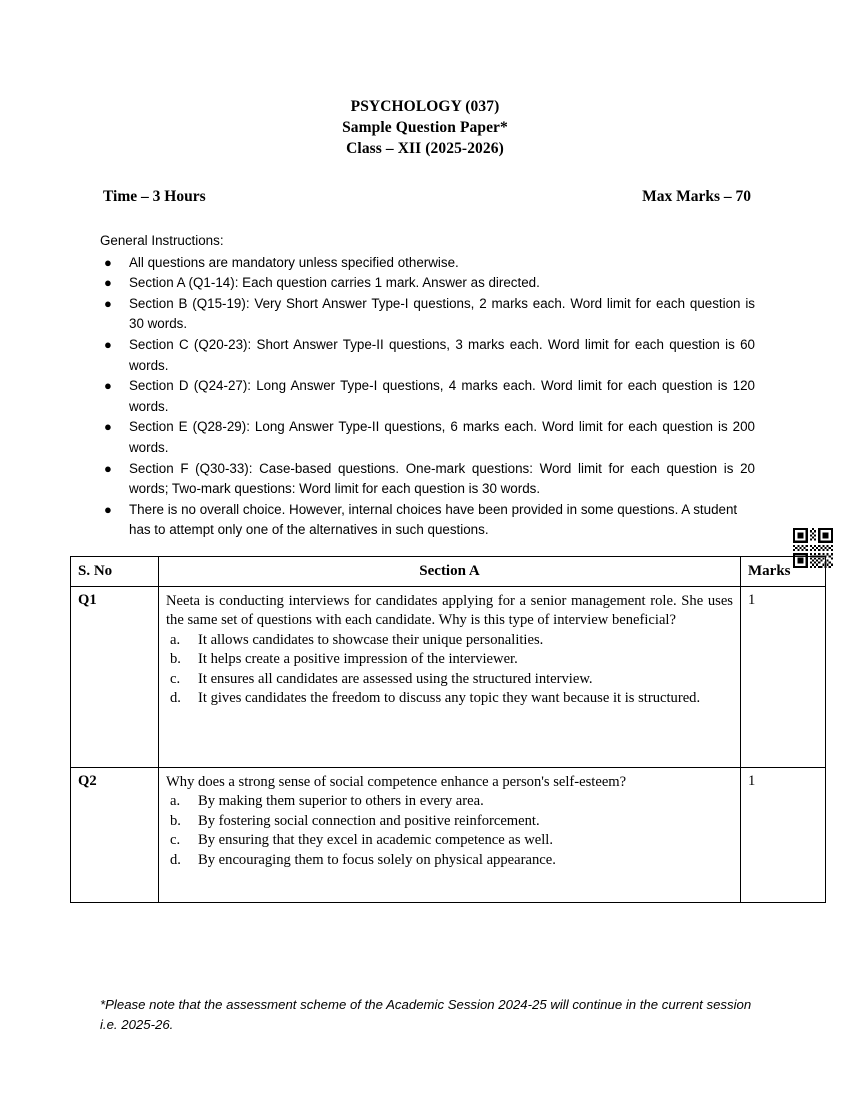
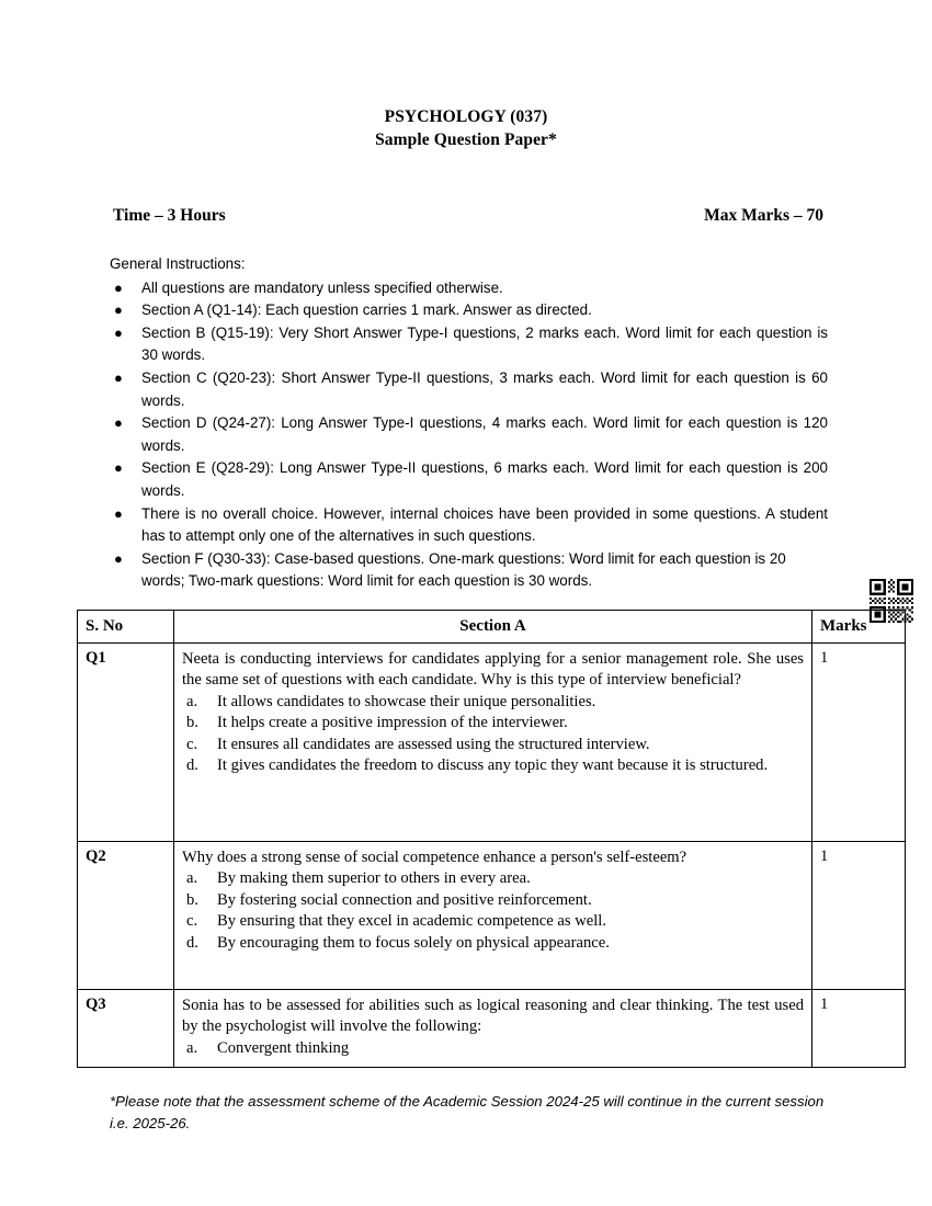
  PSYCHOLOGY (037)
  Sample Question Paper*
- Class – XII (2025-2026)
  Time – 3 Hours
  Max Marks – 70
  General Instructions:
  ●
  All questions are mandatory unless specified otherwise.
  ●
  Section A (Q1-14): Each question carries 1 mark. Answer as directed.
  ●
  Section B (Q15-19): Very Short Answer Type-I questions, 2 marks each. Word limit for each question is 30 words.
  ●
  Section C (Q20-23): Short Answer Type-II questions, 3 marks each. Word limit for each question is 60 words.
  ●
  Section D (Q24-27): Long Answer Type-I questions, 4 marks each. Word limit for each question is 120 words.
  ●
  Section E (Q28-29): Long Answer Type-II questions, 6 marks each. Word limit for each question is 200 words.
  ●
- Section F (Q30-33): Case-based questions. One-mark questions: Word limit for each question is 20 words; Two-mark questions: Word limit for each question is 30 words.
+ There is no overall choice. However, internal choices have been provided in some questions. A student has to attempt only one of the alternatives in such questions.
  ●
- There is no overall choice. However, internal choices have been provided in some questions. A student has to attempt only one of the alternatives in such questions.
+ Section F (Q30-33): Case-based questions. One-mark questions: Word limit for each question is 20 words; Two-mark questions: Word limit for each question is 30 words.
  S. No	Section A	Marks
  Q1	Neeta is conducting interviews for candidates applying for a senior management role. She uses the same set of questions with each candidate. Why is this type of interview beneficial? a. It allows candidates to showcase their unique personalities. b. It helps create a positive impression of the interviewer. c. It ensures all candidates are assessed using the structured interview. d. It gives candidates the freedom to discuss any topic they want because it is structured.	1
  Q2	Why does a strong sense of social competence enhance a person's self-esteem? a. By making them superior to others in every area. b. By fostering social connection and positive reinforcement. c. By ensuring that they excel in academic competence as well. d. By encouraging them to focus solely on physical appearance.	1
+ Q3	Sonia has to be assessed for abilities such as logical reasoning and clear thinking. The test used by the psychologist will involve the following: a. Convergent thinking	1
  *Please note that the assessment scheme of the Academic Session 2024-25 will continue in the current session i.e. 2025-26.
